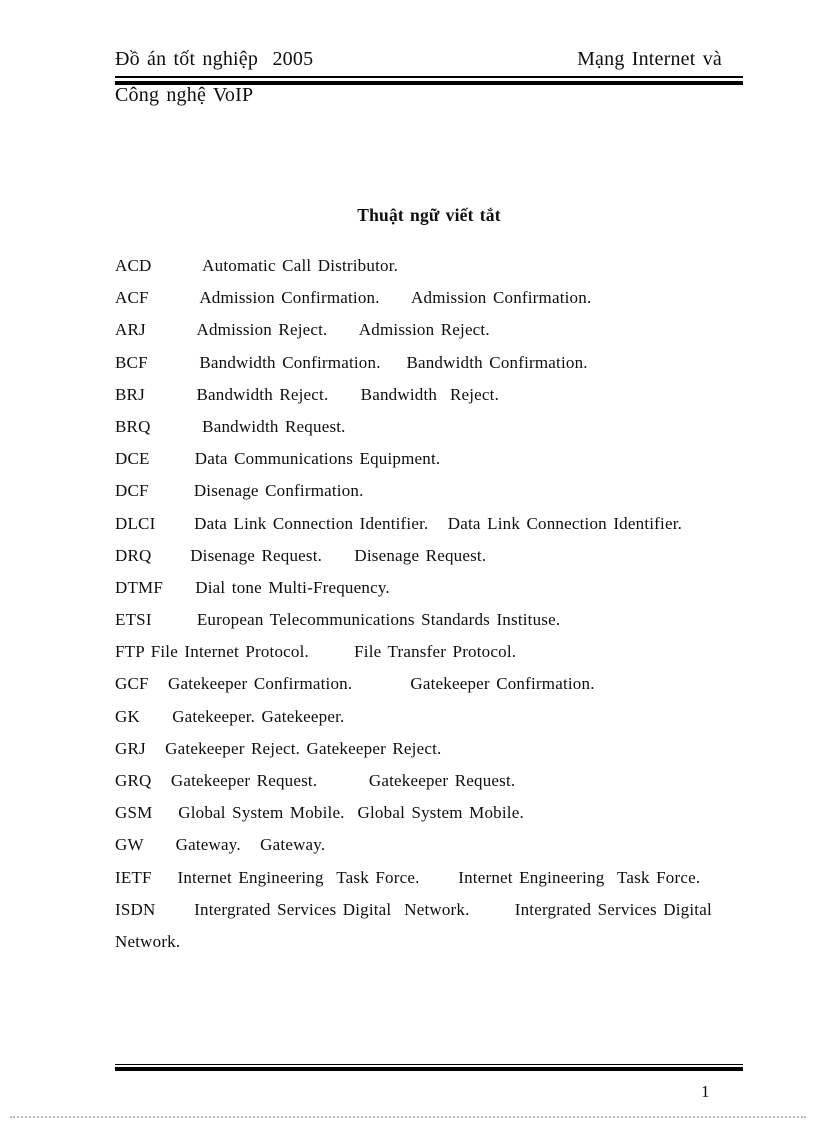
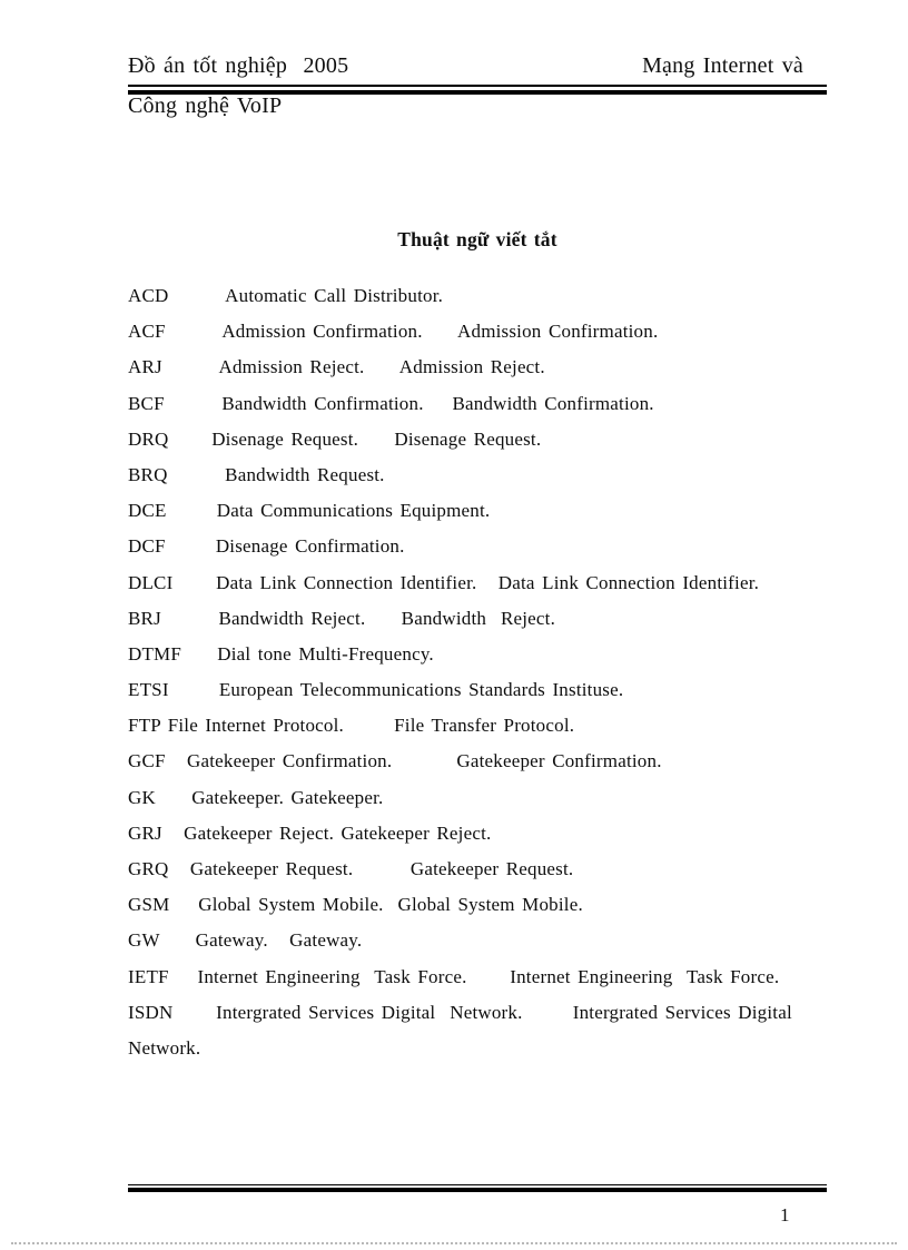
  Đồ án tốt nghiệp 2005
  Mạng Internet và
  Công nghệ VoIP
  Thuật ngữ viết tắt
  ACD Automatic Call Distributor.
  ACF Admission Confirmation. Admission Confirmation.
  ARJ Admission Reject. Admission Reject.
  BCF Bandwidth Confirmation. Bandwidth Confirmation.
- BRJ Bandwidth Reject. Bandwidth Reject.
+ DRQ Disenage Request. Disenage Request.
  BRQ Bandwidth Request.
  DCE Data Communications Equipment.
  DCF Disenage Confirmation.
  DLCI Data Link Connection Identifier. Data Link Connection Identifier.
- DRQ Disenage Request. Disenage Request.
+ BRJ Bandwidth Reject. Bandwidth Reject.
  DTMF Dial tone Multi-Frequency.
  ETSI European Telecommunications Standards Instituse.
  FTP File Internet Protocol. File Transfer Protocol.
  GCF Gatekeeper Confirmation. Gatekeeper Confirmation.
  GK Gatekeeper. Gatekeeper.
  GRJ Gatekeeper Reject. Gatekeeper Reject.
  GRQ Gatekeeper Request. Gatekeeper Request.
  GSM Global System Mobile. Global System Mobile.
  GW Gateway. Gateway.
  IETF Internet Engineering Task Force. Internet Engineering Task Force.
  ISDN Intergrated Services Digital Network. Intergrated Services Digital
  Network.
  1
